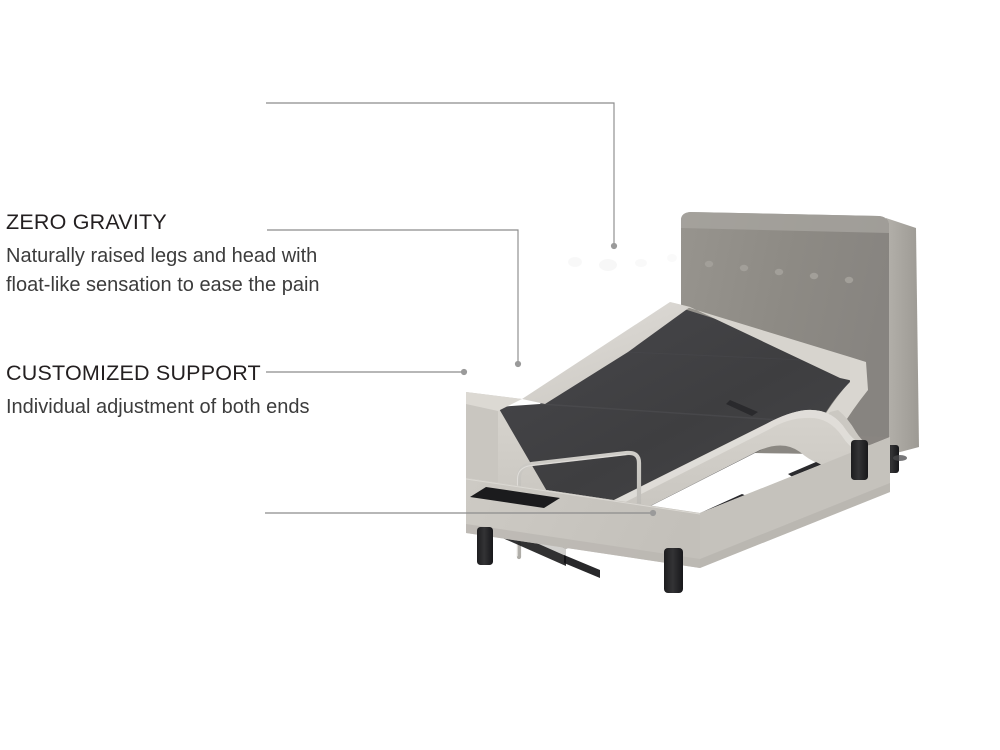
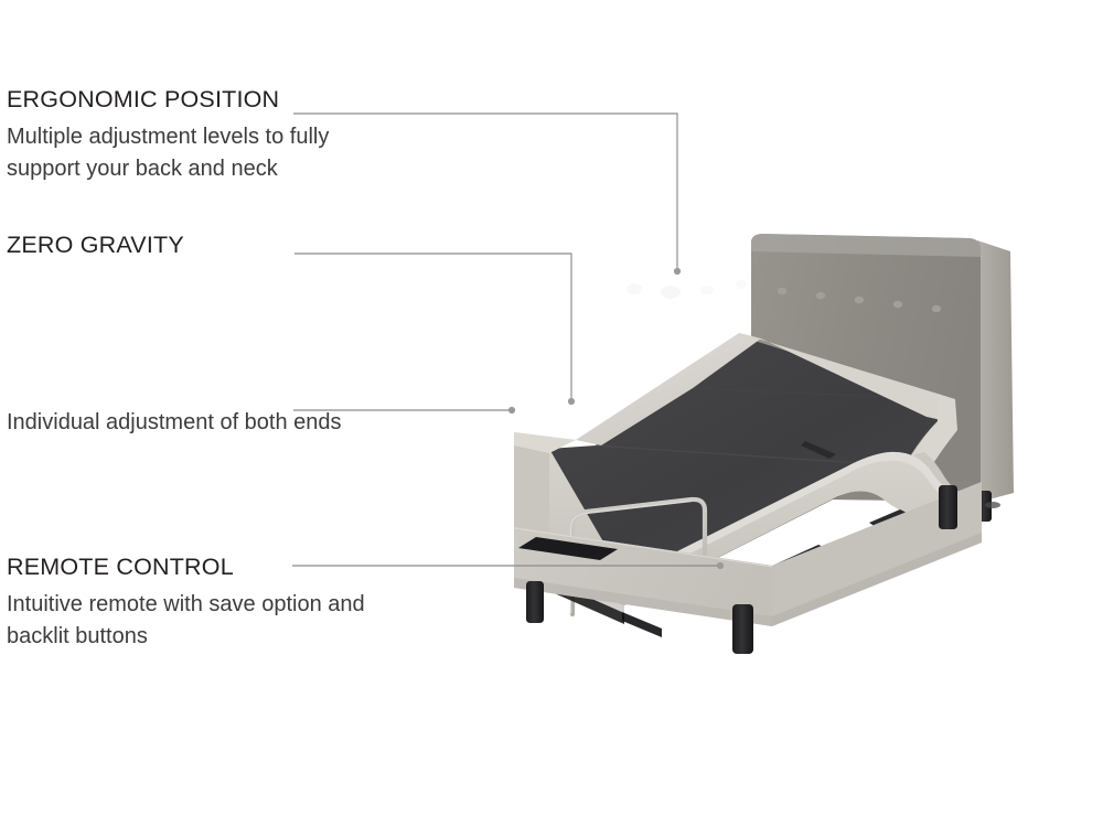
+ ERGONOMIC POSITION
+ Multiple adjustment levels to fully support your back and neck
  ZERO GRAVITY
- Naturally raised legs and head with float-like sensation to ease the pain
- CUSTOMIZED SUPPORT
  Individual adjustment of both ends
+ REMOTE CONTROL
+ Intuitive remote with save option and backlit buttons
